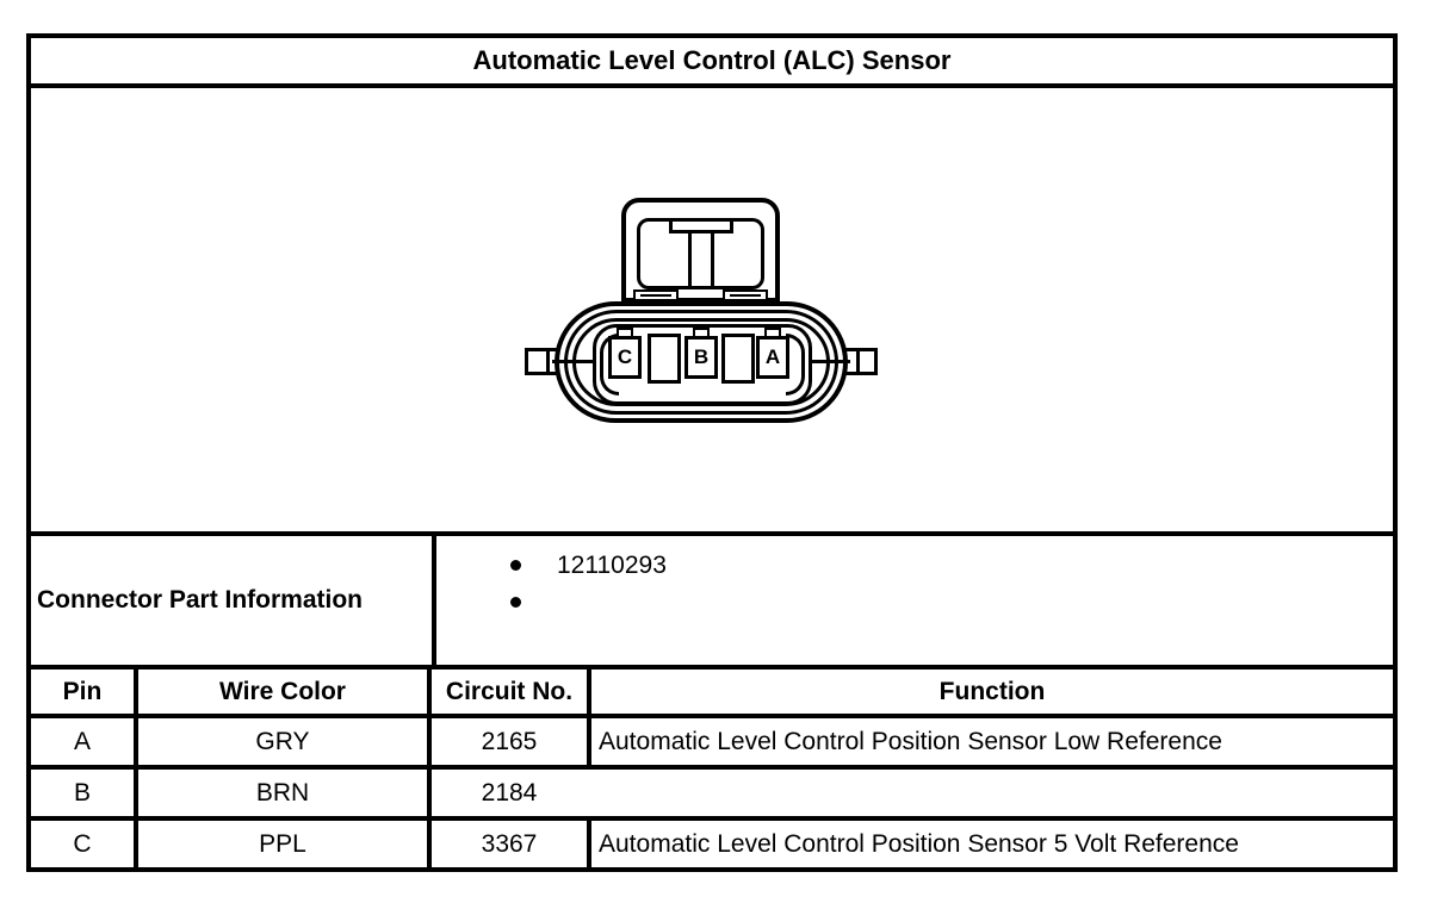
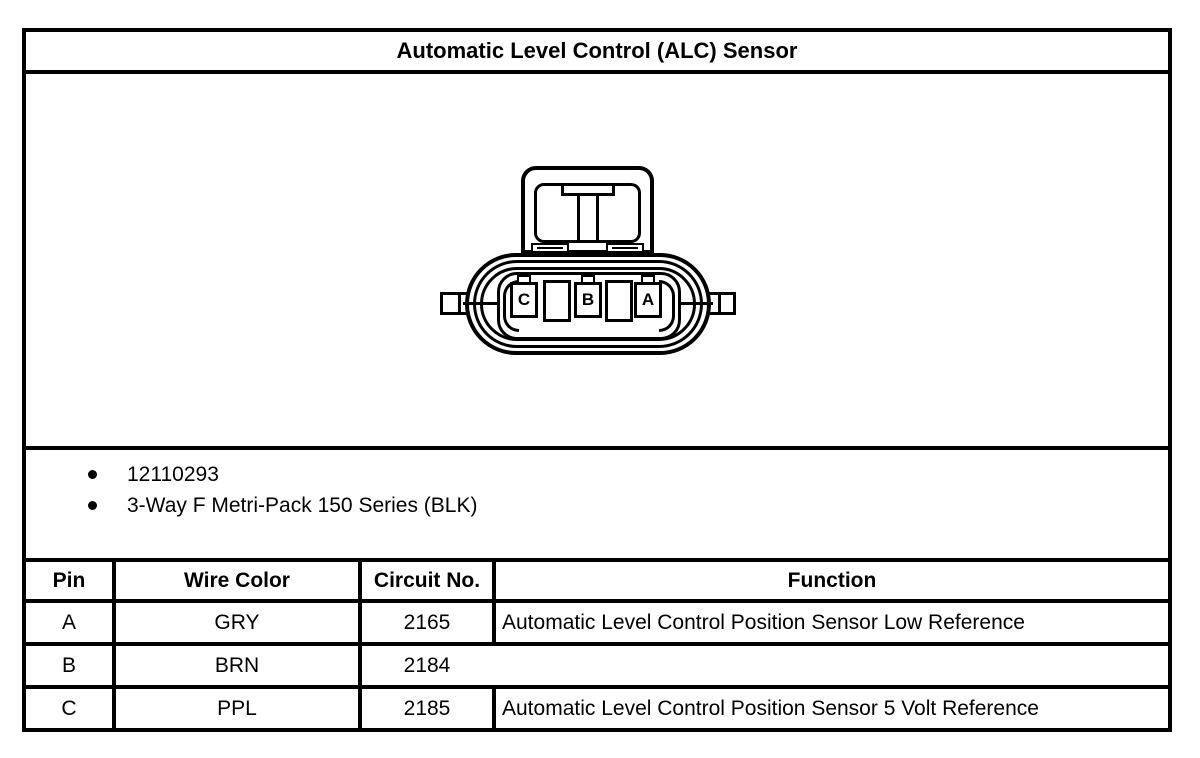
  Automatic Level Control (ALC) Sensor
  C
  B
  A
- Connector Part Information
  12110293
+ 3-Way F Metri-Pack 150 Series (BLK)
  Pin
  Wire Color
  Circuit No.
  Function
  A
  GRY
  2165
  Automatic Level Control Position Sensor Low Reference
  B
  BRN
  2184
  C
  PPL
- 3367
+ 2185
  Automatic Level Control Position Sensor 5 Volt Reference
